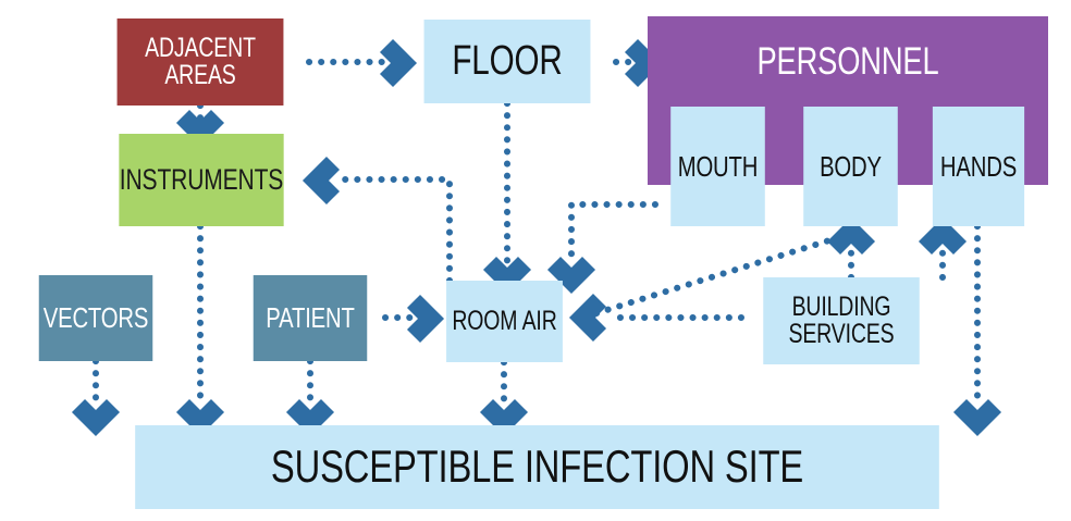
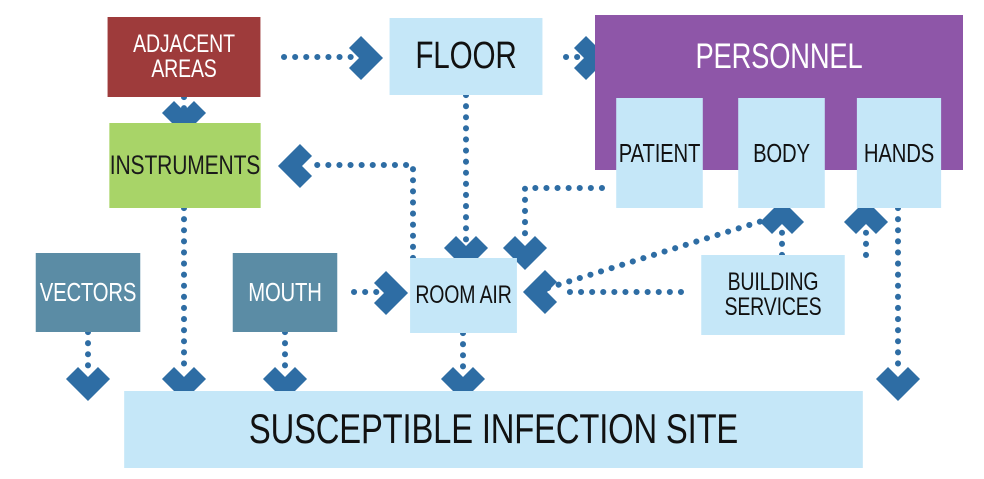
  ADJACENT AREAS
  INSTRUMENTS
  FLOOR
  PERSONNEL
- MOUTH
+ PATIENT
  BODY
  HANDS
  VECTORS
- PATIENT
+ MOUTH
  ROOM AIR
  BUILDING SERVICES
  SUSCEPTIBLE INFECTION SITE
